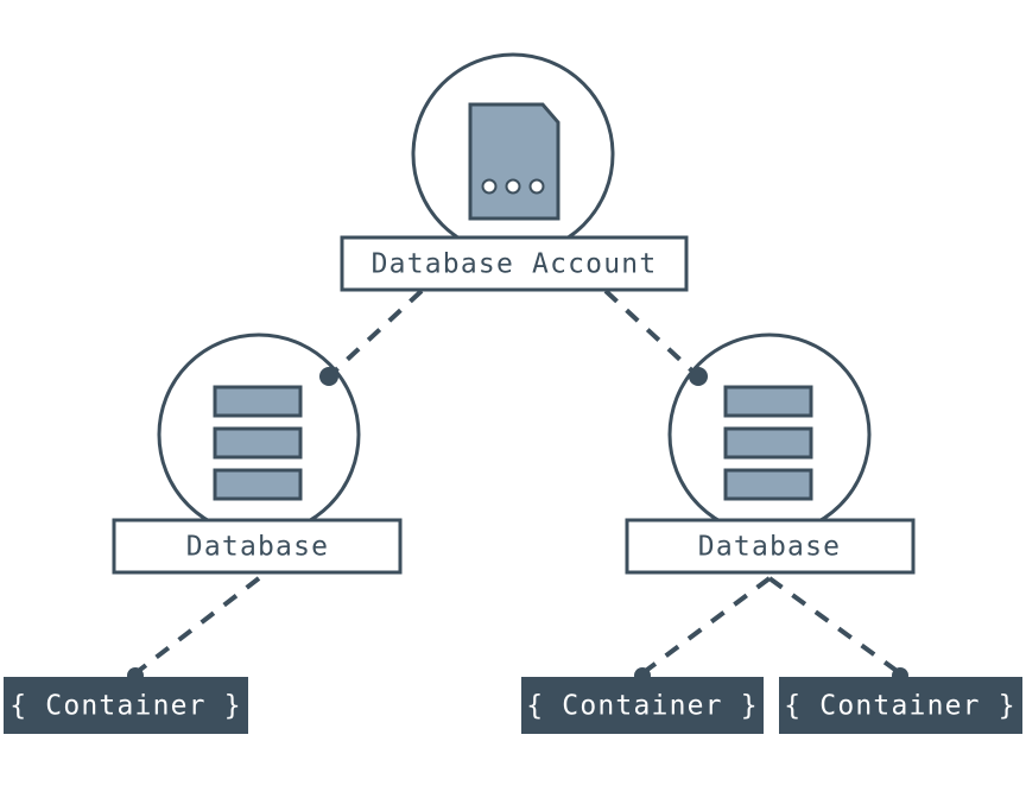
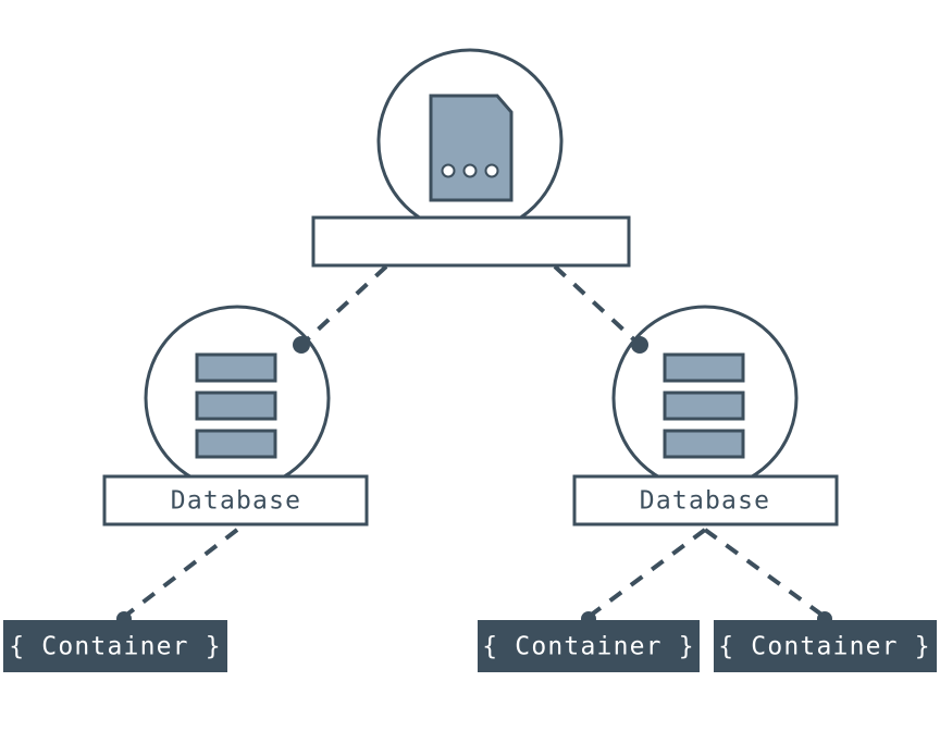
- Database Account
  Database
  Database
  { Container }
  { Container }
  { Container }
